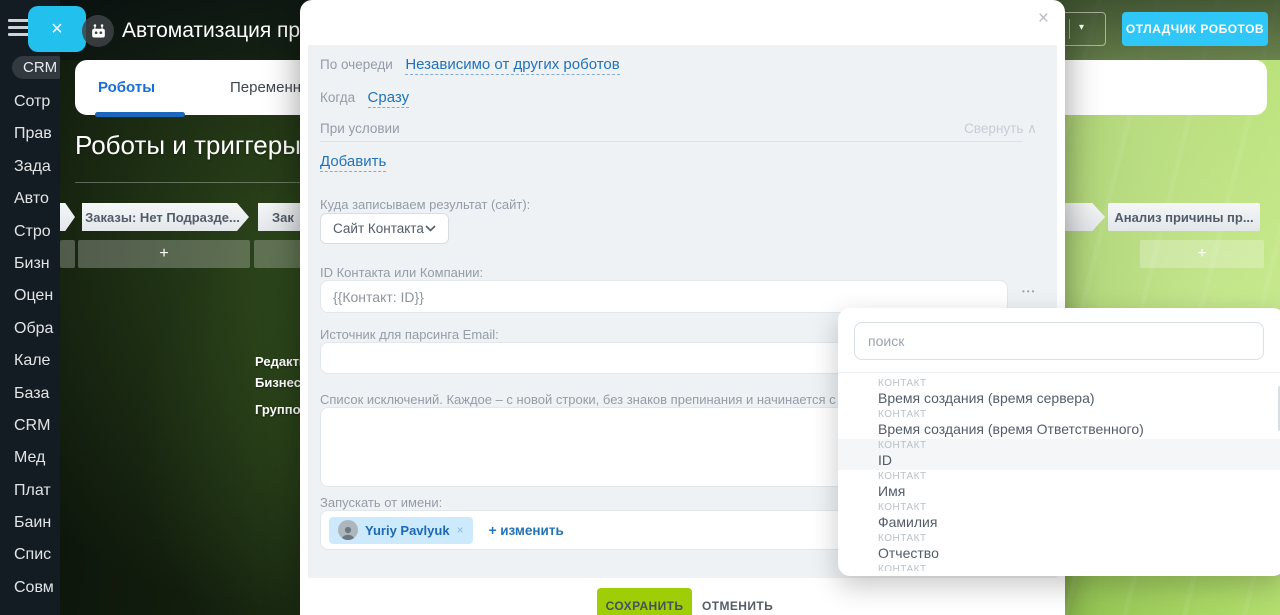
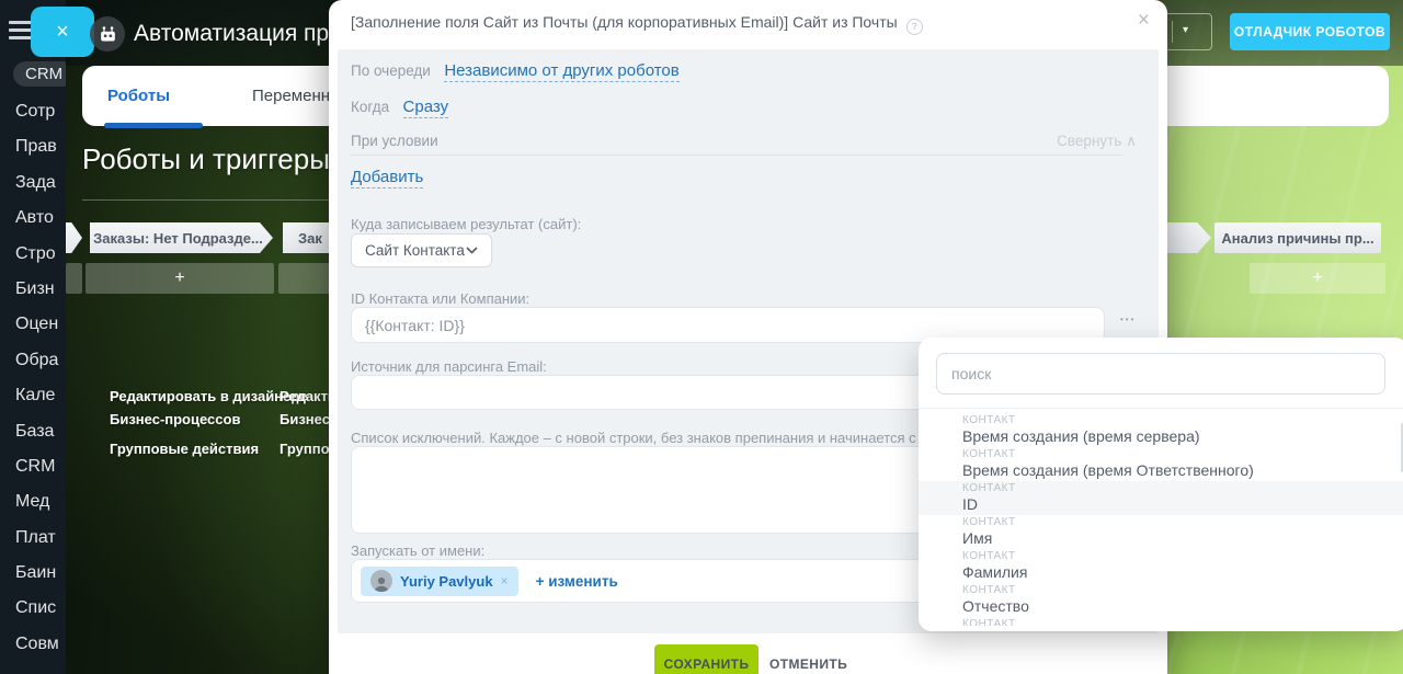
  CRM
  Сотр
  Прав
  Зада
  Авто
  Стро
  Бизн
  Оцен
  Обра
  Кале
  База
  CRM
  Мед
  Плат
  Баин
  Спис
  Совм
  ×
  Автоматизация пр
  ▾
  ОТЛАДЧИК РОБОТОВ
  Роботы
  Переменн
  Роботы и триггеры
  Заказы: Нет Подразде...
  Зак
  Анализ причины пр...
  +
  +
+ Редактировать в дизайнере
+ Бизнес-процессов
+ Групповые действия
+ [Заполнение поля Сайт из Почты (для корпоративных Email)] Сайт из Почты ?
  ×
  По очереди Независимо от других роботов
  Когда Сразу
  При условии
  Свернуть ∧
  Добавить
  Куда записываем результат (сайт):
  Сайт Контакта
  ID Контакта или Компании:
  {{Контакт: ID}}
  •••
  Источник для парсинга Email:
  Список исключений. Каждое – с новой строки, без знаков препинания и начинается с
  Запускать от имени:
  Yuriy Pavlyuk
  ×
  + изменить
  СОХРАНИТЬ
  ОТМЕНИТЬ
  поиск
  КОНТАКТ
  Время создания (время сервера)
  КОНТАКТ
  Время создания (время Ответственного)
  КОНТАКТ
  ID
  КОНТАКТ
  Имя
  КОНТАКТ
  Фамилия
  КОНТАКТ
  Отчество
  КОНТАКТ
